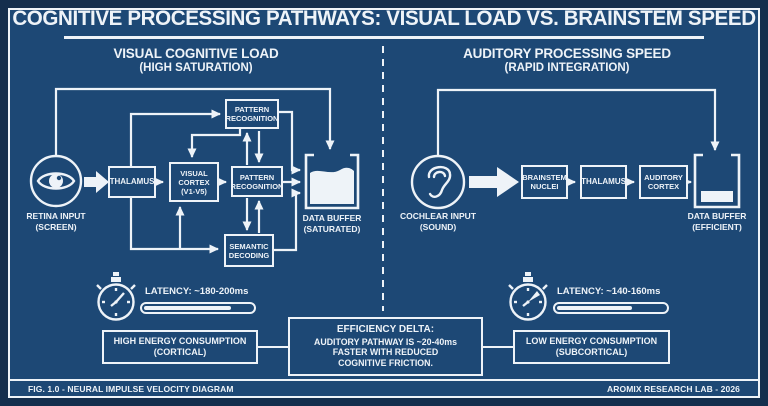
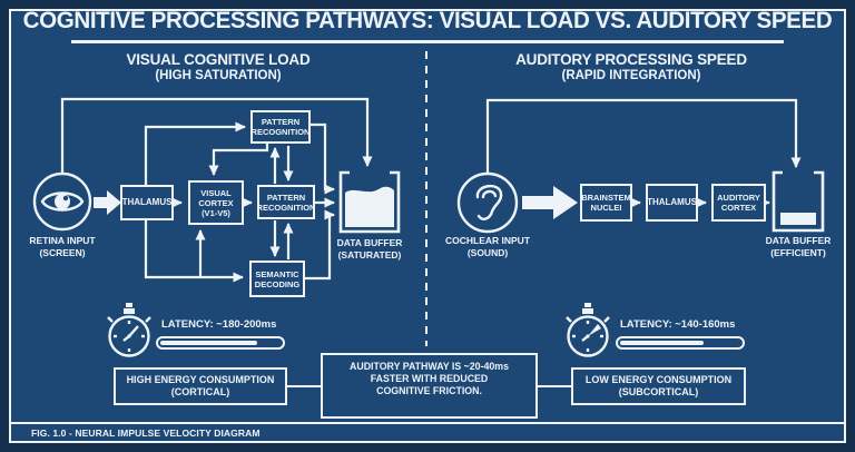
- COGNITIVE PROCESSING PATHWAYS: VISUAL LOAD VS. BRAINSTEM SPEED
+ COGNITIVE PROCESSING PATHWAYS: VISUAL LOAD VS. AUDITORY SPEED
  VISUAL COGNITIVE LOAD
  (HIGH SATURATION)
  AUDITORY PROCESSING SPEED
  (RAPID INTEGRATION)
  THALAMUS
  VISUAL
  CORTEX
  (V1-V5)
  PATTERN
  RECOGNITION
  PATTERN
  RECOGNITION
  SEMANTIC
  DECODING
  RETINA INPUT
  (SCREEN)
  DATA BUFFER
  (SATURATED)
  BRAINSTEM
  NUCLEI
  THALAMUS
  AUDITORY
  CORTEX
  COCHLEAR INPUT
  (SOUND)
  DATA BUFFER
  (EFFICIENT)
  LATENCY: ~180-200ms
  LATENCY: ~140-160ms
  HIGH ENERGY CONSUMPTION
  (CORTICAL)
- EFFICIENCY DELTA:
  AUDITORY PATHWAY IS ~20-40ms
  FASTER WITH REDUCED
  COGNITIVE FRICTION.
  LOW ENERGY CONSUMPTION
  (SUBCORTICAL)
  FIG. 1.0 - NEURAL IMPULSE VELOCITY DIAGRAM
- AROMIX RESEARCH LAB - 2026
